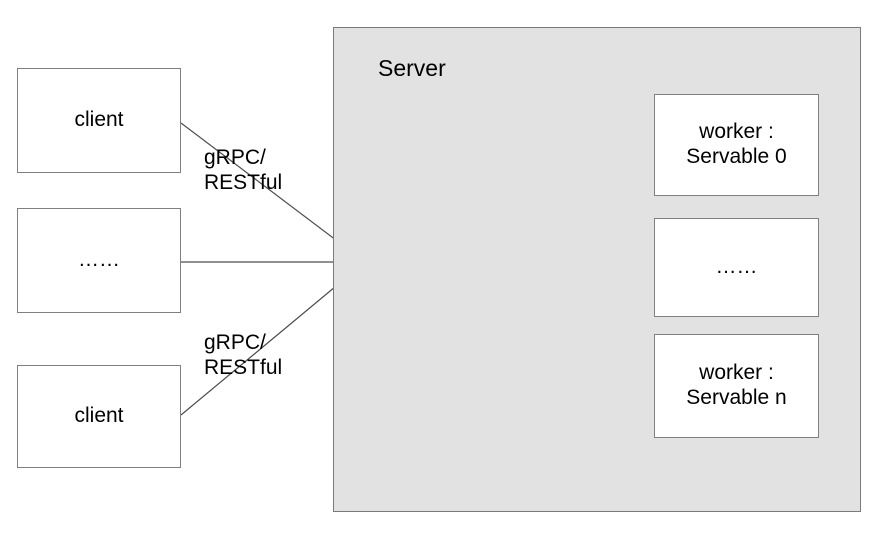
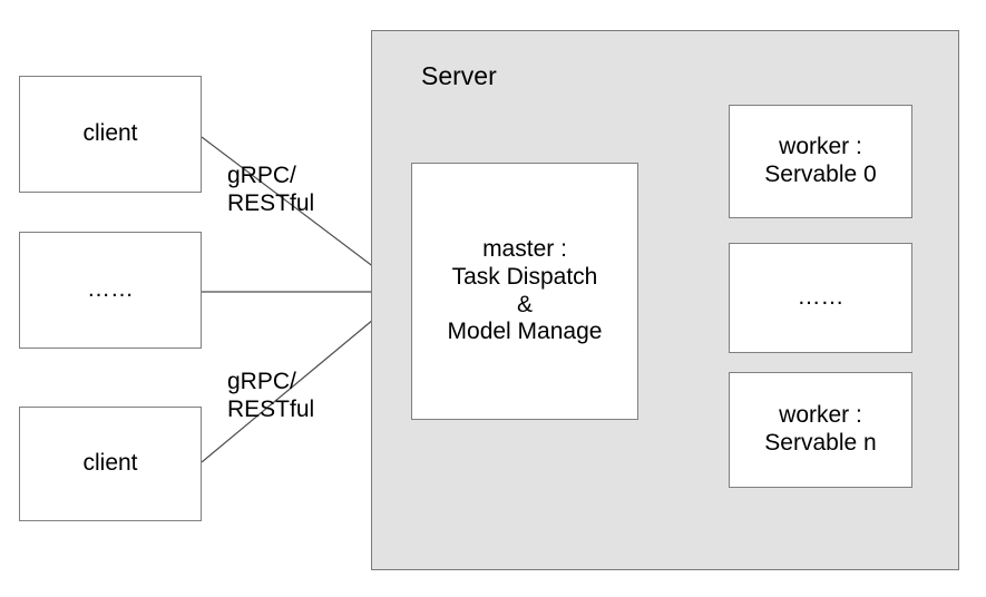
  Server
  client
  ……
  client
  gRPC/
  RESTful
  gRPC/
  RESTful
+ master :
+ Task Dispatch
+ &
+ Model Manage
  worker :
  Servable 0
  ……
  worker :
  Servable n
